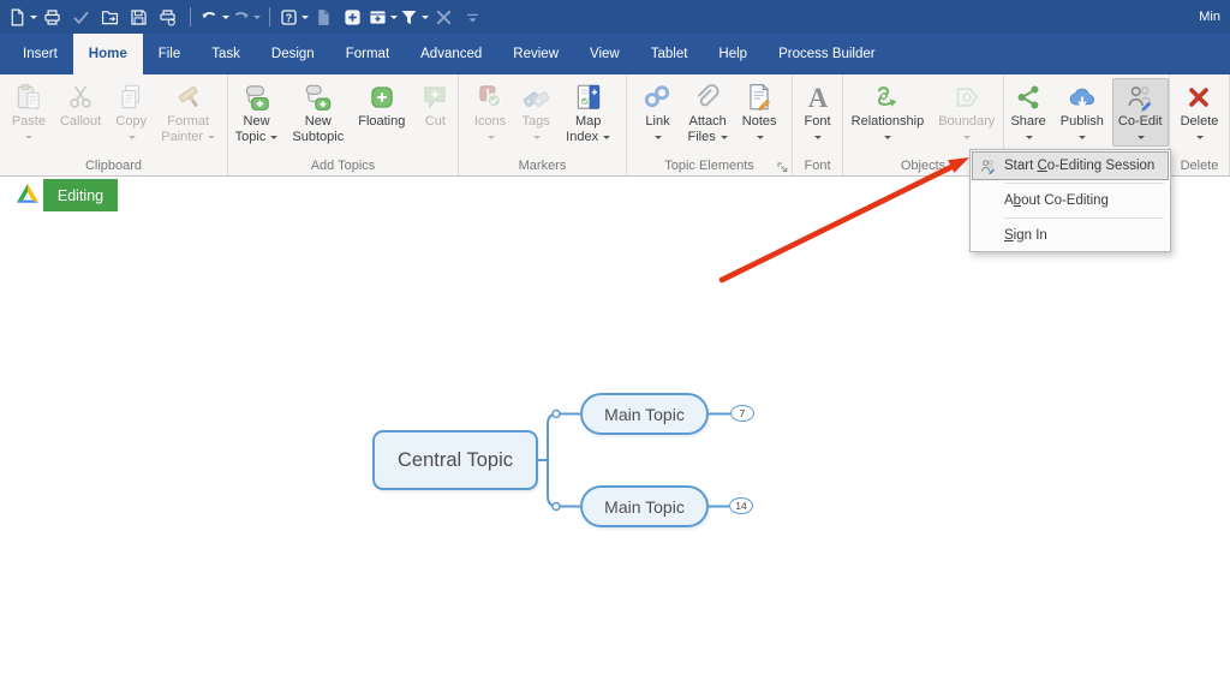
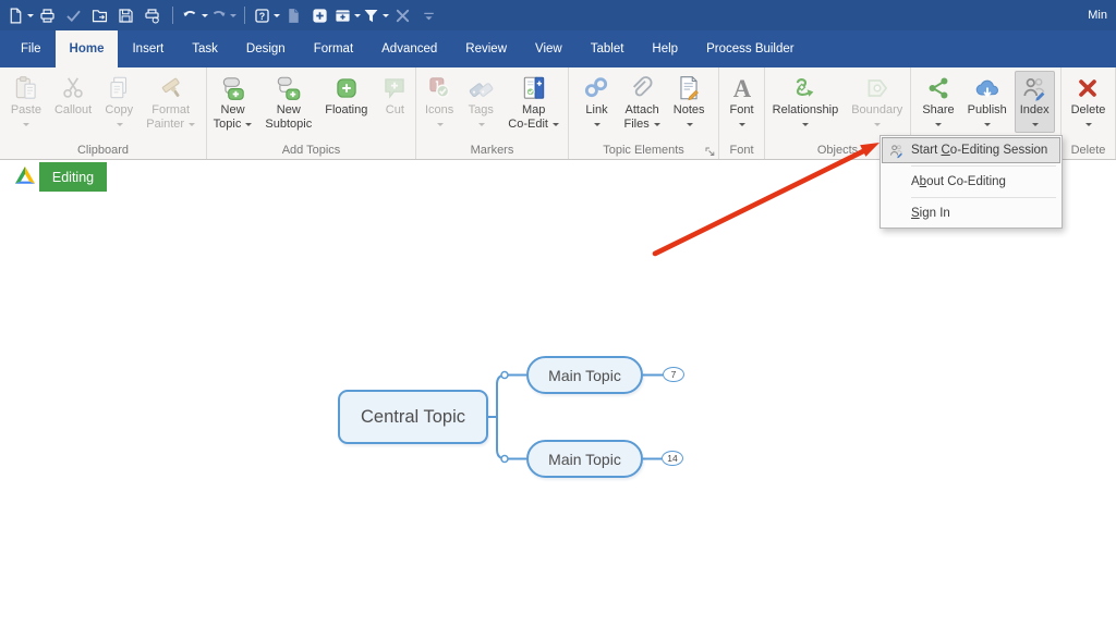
  ?
  Min
- Insert
+ File
  Home
- File
+ Insert
  Task
  Design
  Format
  Advanced
  Review
  View
  Tablet
  Help
  Process Builder
  Paste
  Callout
  Copy
  Format
  Painter
  Clipboard
  New
  Topic
  New
  Subtopic
  Floating
  Cut
  Add Topics
  Icons
  Tags
  Map
- Index
+ Co-Edit
  Markers
  Link
  Attach
  Files
  Notes
  Topic Elements
  A
  Font
  Font
  Relationship
  Boundary
  Objects
  Share
  Publish
- Co-Edit
+ Index
  Delete
  Delete
  Editing
  Central Topic
  Main Topic
  Main Topic
  7
  14
  Start Co-Editing Session
  About Co-Editing
  Sign In
